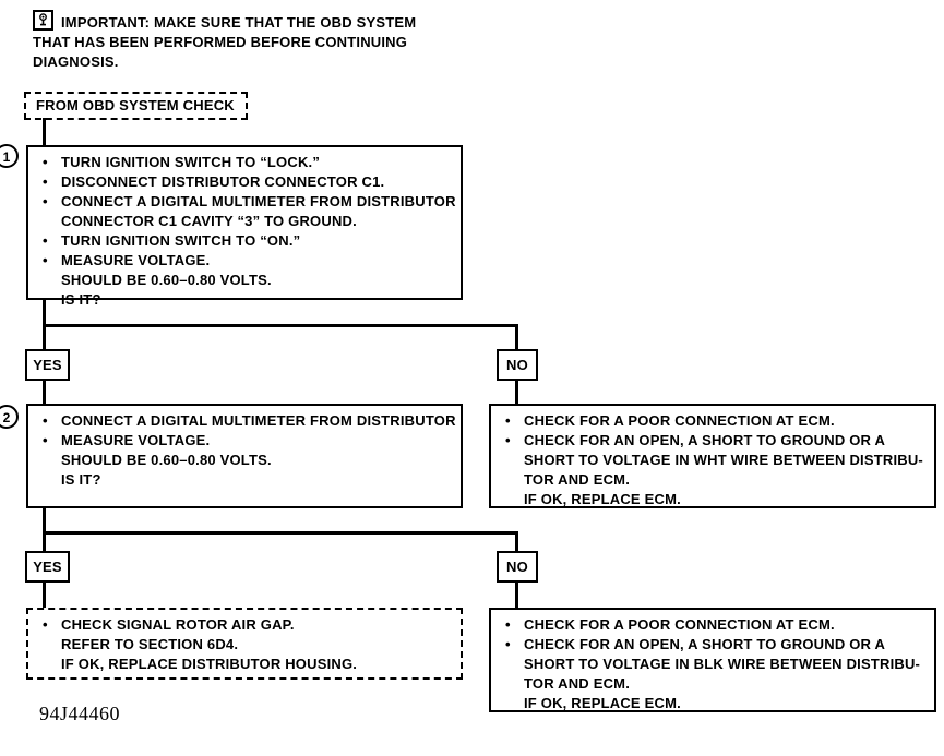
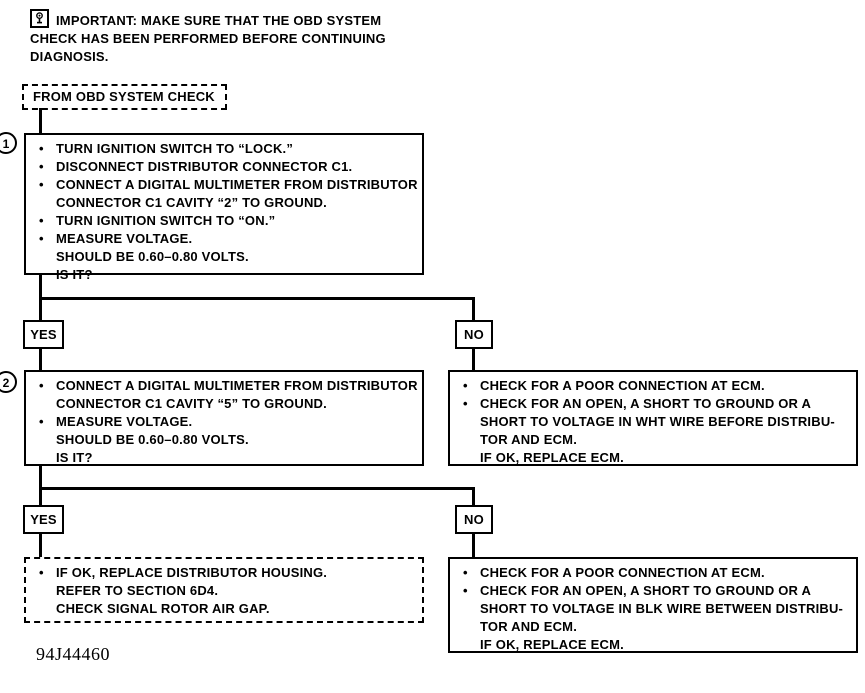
  IMPORTANT: MAKE SURE THAT THE OBD SYSTEM
- THAT HAS BEEN PERFORMED BEFORE CONTINUING
+ CHECK HAS BEEN PERFORMED BEFORE CONTINUING
  DIAGNOSIS.
  FROM OBD SYSTEM CHECK
  1
  •
  TURN IGNITION SWITCH TO “LOCK.”
  •
  DISCONNECT DISTRIBUTOR CONNECTOR C1.
  •
  CONNECT A DIGITAL MULTIMETER FROM DISTRIBUTOR
- CONNECTOR C1 CAVITY “3” TO GROUND.
+ CONNECTOR C1 CAVITY “2” TO GROUND.
  •
  TURN IGNITION SWITCH TO “ON.”
  •
  MEASURE VOLTAGE.
  SHOULD BE 0.60–0.80 VOLTS.
  IS IT?
  YES
  NO
  2
  •
  CONNECT A DIGITAL MULTIMETER FROM DISTRIBUTOR
+ CONNECTOR C1 CAVITY “5” TO GROUND.
  •
  MEASURE VOLTAGE.
  SHOULD BE 0.60–0.80 VOLTS.
  IS IT?
  •
  CHECK FOR A POOR CONNECTION AT ECM.
  •
  CHECK FOR AN OPEN, A SHORT TO GROUND OR A
- SHORT TO VOLTAGE IN WHT WIRE BETWEEN DISTRIBU-
+ SHORT TO VOLTAGE IN WHT WIRE BEFORE DISTRIBU-
  TOR AND ECM.
  IF OK, REPLACE ECM.
  YES
  NO
  •
- CHECK SIGNAL ROTOR AIR GAP.
+ IF OK, REPLACE DISTRIBUTOR HOUSING.
  REFER TO SECTION 6D4.
- IF OK, REPLACE DISTRIBUTOR HOUSING.
+ CHECK SIGNAL ROTOR AIR GAP.
  •
  CHECK FOR A POOR CONNECTION AT ECM.
  •
  CHECK FOR AN OPEN, A SHORT TO GROUND OR A
  SHORT TO VOLTAGE IN BLK WIRE BETWEEN DISTRIBU-
  TOR AND ECM.
  IF OK, REPLACE ECM.
  94J44460
